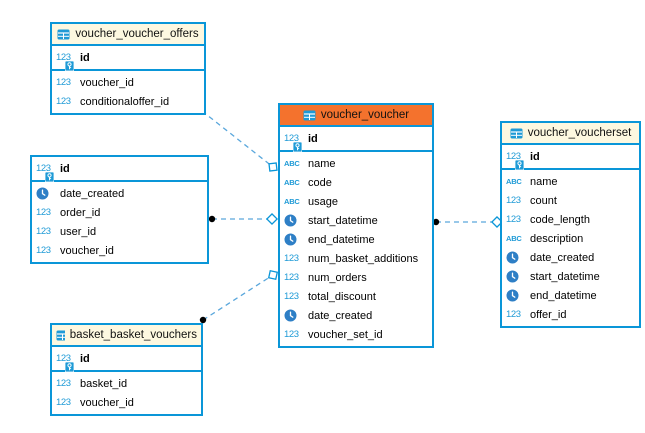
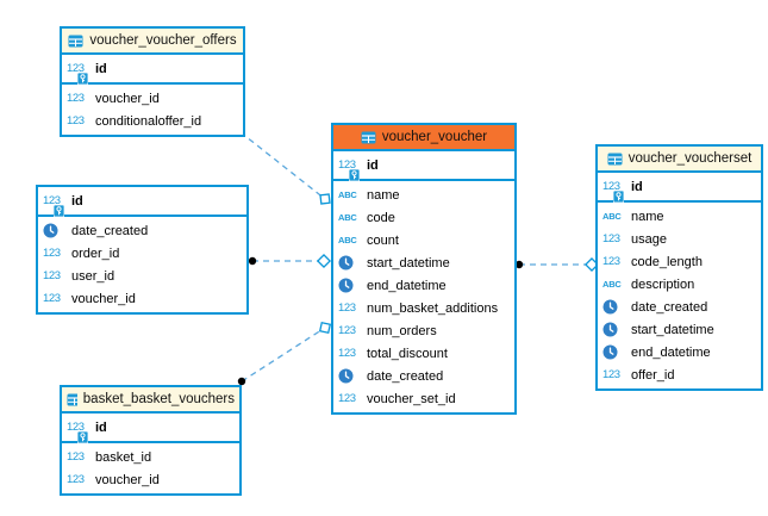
  voucher_voucher_offers
  123
  id
  123
  voucher_id
  123
  conditionaloffer_id
  123
  id
  date_created
  123
  order_id
  123
  user_id
  123
  voucher_id
  basket_basket_vouchers
  123
  id
  123
  basket_id
  123
  voucher_id
  voucher_voucher
  123
  id
  ABC
  name
  ABC
  code
  ABC
- usage
+ count
  start_datetime
  end_datetime
  123
  num_basket_additions
  123
  num_orders
  123
  total_discount
  date_created
  123
  voucher_set_id
  voucher_voucherset
  123
  id
  ABC
  name
  123
- count
+ usage
  123
  code_length
  ABC
  description
  date_created
  start_datetime
  end_datetime
  123
  offer_id
